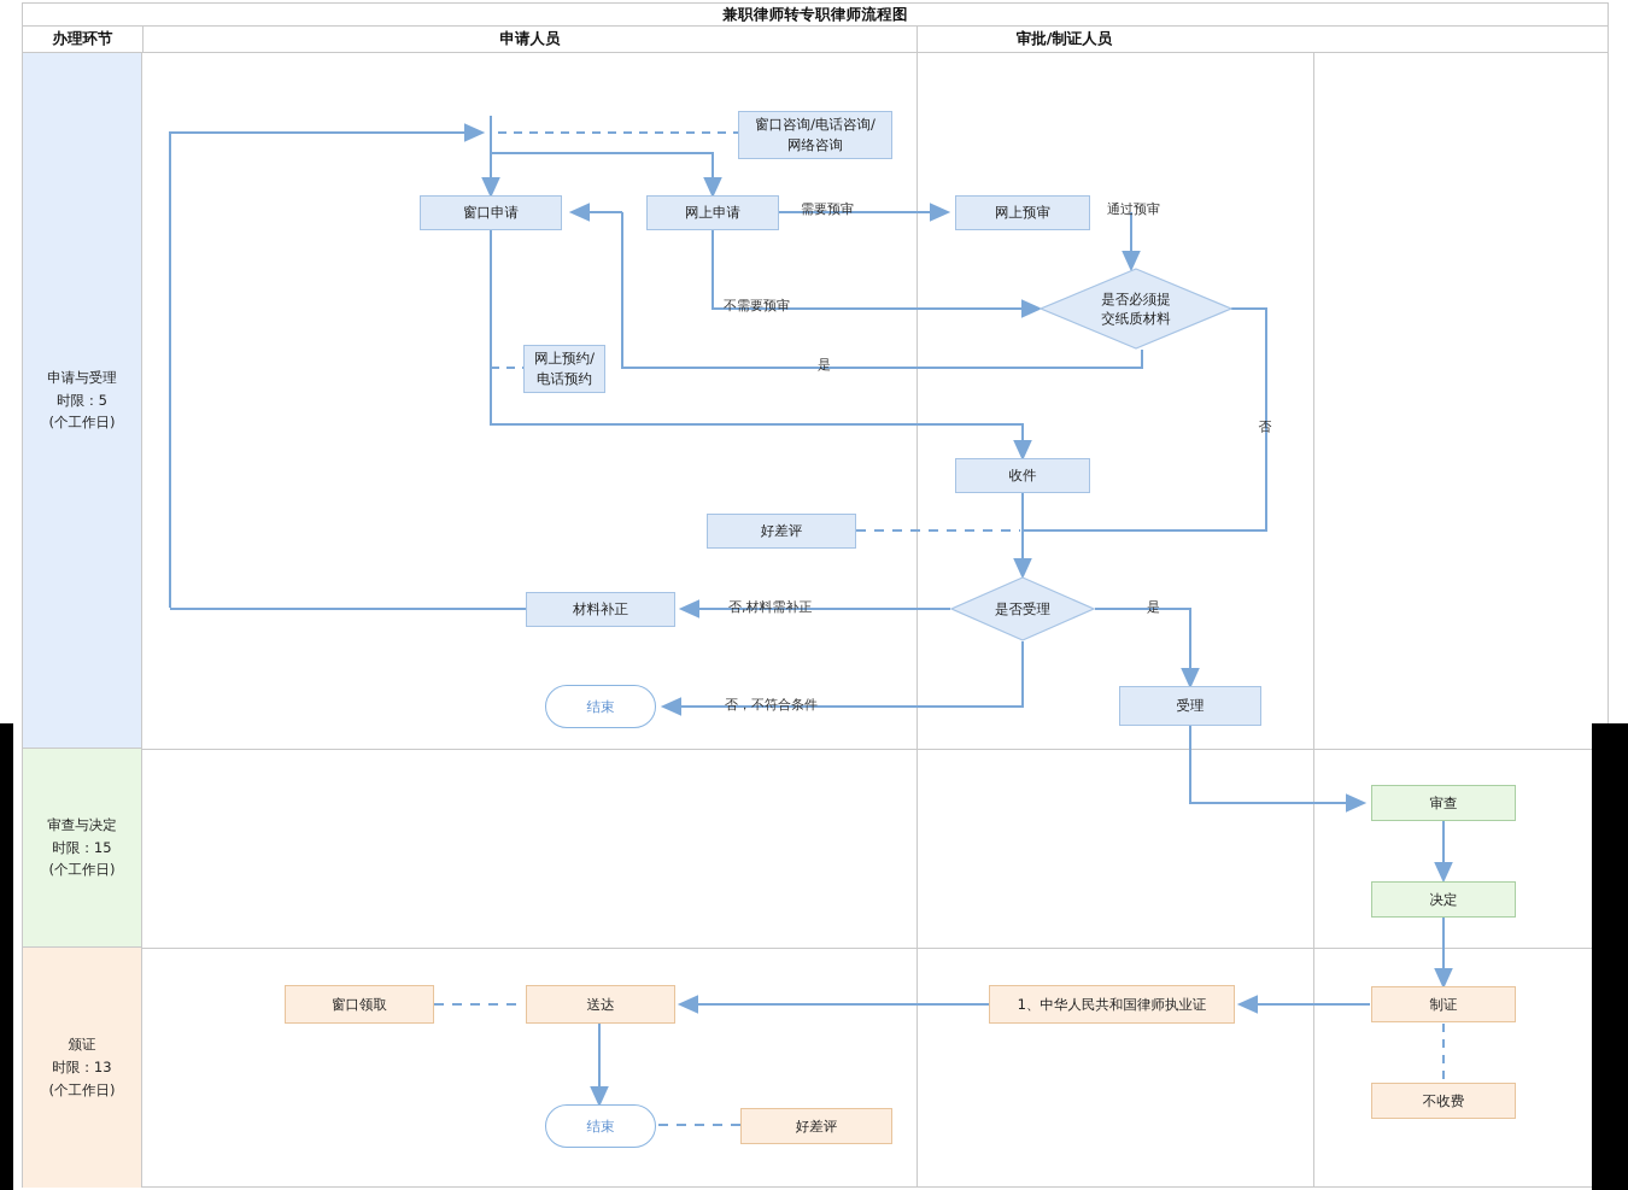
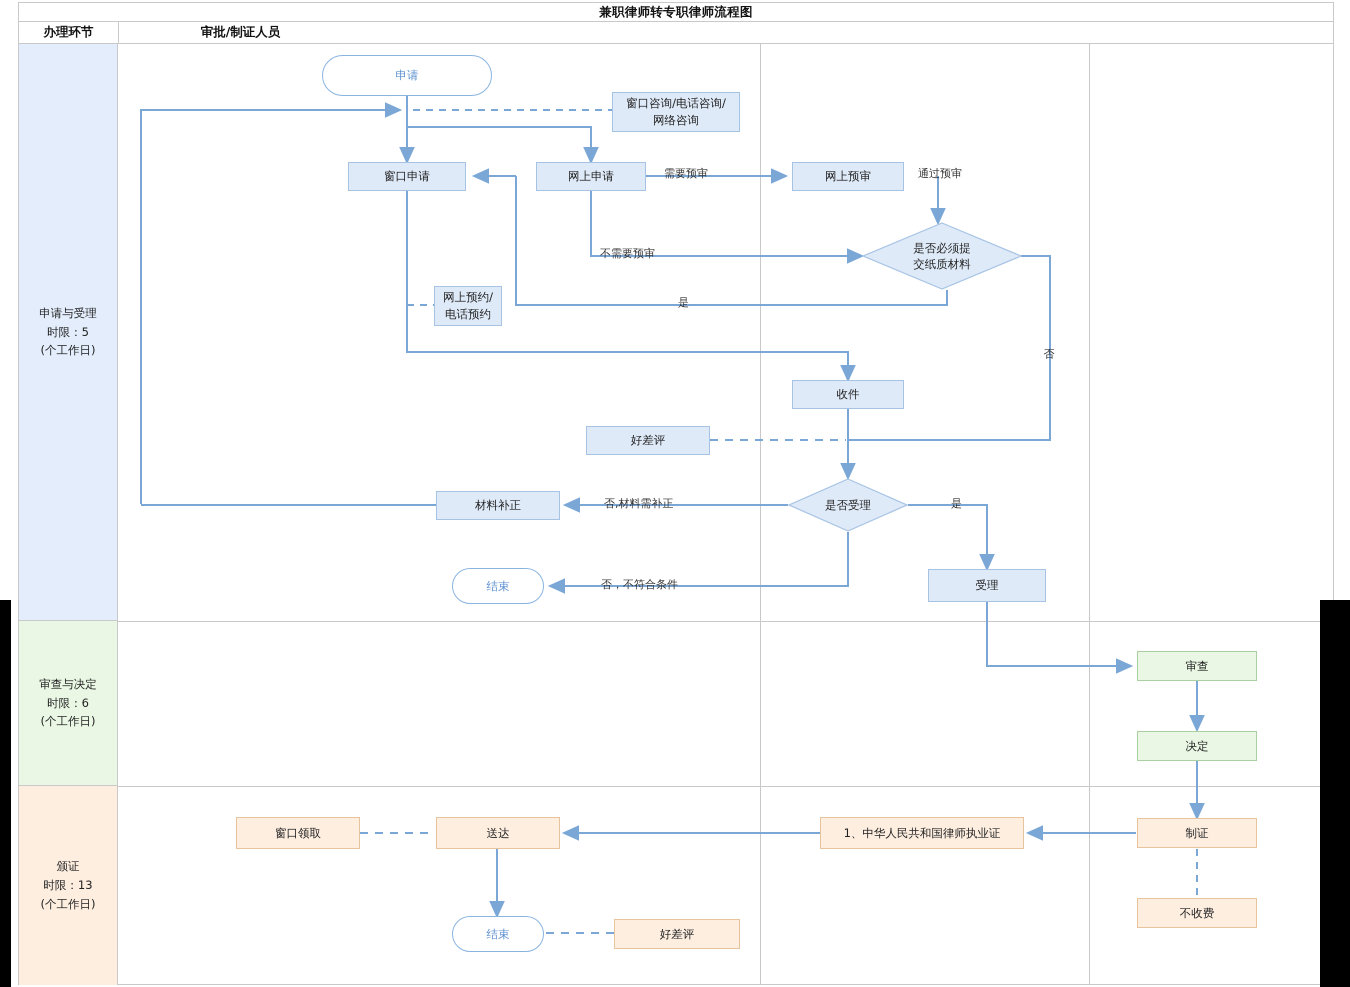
  兼职律师转专职律师流程图
  办理环节
- 申请人员
  审批/制证人员
  申请与受理
  时限：5
  (个工作日)
  审查与决定
- 时限：15
+ 时限：6
  (个工作日)
  颁证
  时限：13
  (个工作日)
+ 申请
  窗口咨询/电话咨询/
  网络咨询
  窗口申请
  网上申请
  网上预审
  是否必须提
  交纸质材料
  网上预约/
  电话预约
  收件
  好差评
  是否受理
  材料补正
  结束
  受理
  审查
  决定
  制证
  不收费
  1、中华人民共和国律师执业证
  送达
  窗口领取
  结束
  好差评
  需要预审
  通过预审
  不需要预审
  是
  是
  否,材料需补正
  否，不符合条件
